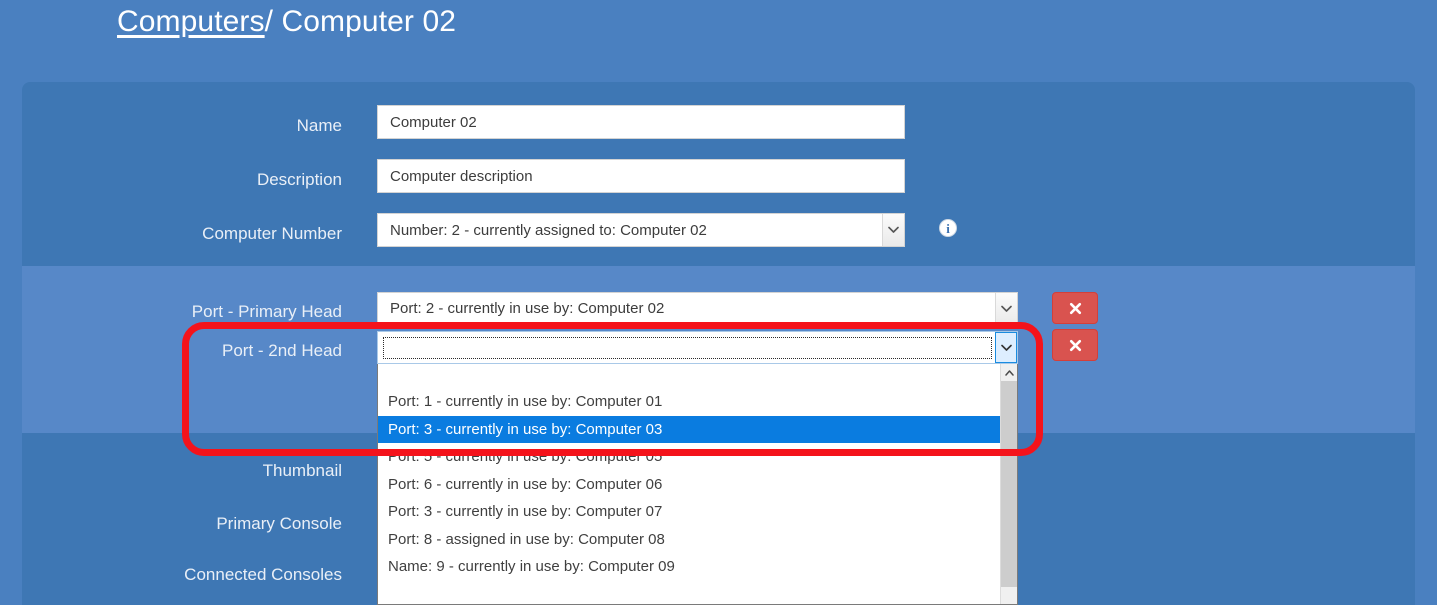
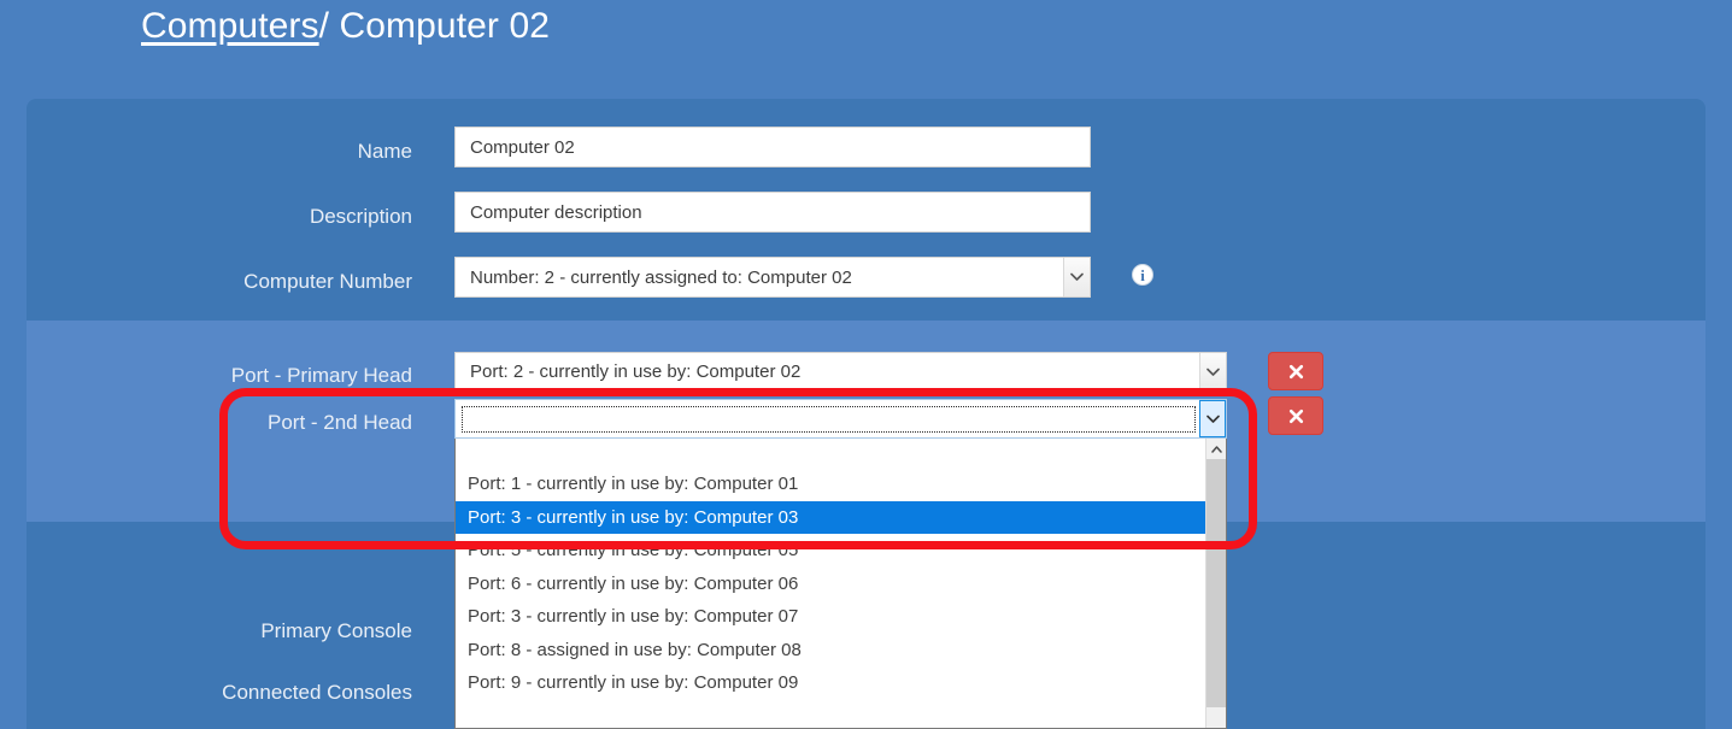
  Computers/ Computer 02
  Name
  Computer 02
  Description
  Computer description
  Computer Number
  Number: 2 - currently assigned to: Computer 02
  i
  Port - Primary Head
  Port: 2 - currently in use by: Computer 02
  Port - 2nd Head
  Port: 1 - currently in use by: Computer 01
  Port: 3 - currently in use by: Computer 03
  Port: 5 - currently in use by: Computer 05
  Port: 6 - currently in use by: Computer 06
  Port: 3 - currently in use by: Computer 07
  Port: 8 - assigned in use by: Computer 08
- Name: 9 - currently in use by: Computer 09
+ Port: 9 - currently in use by: Computer 09
- Thumbnail
  Primary Console
  Connected Consoles
